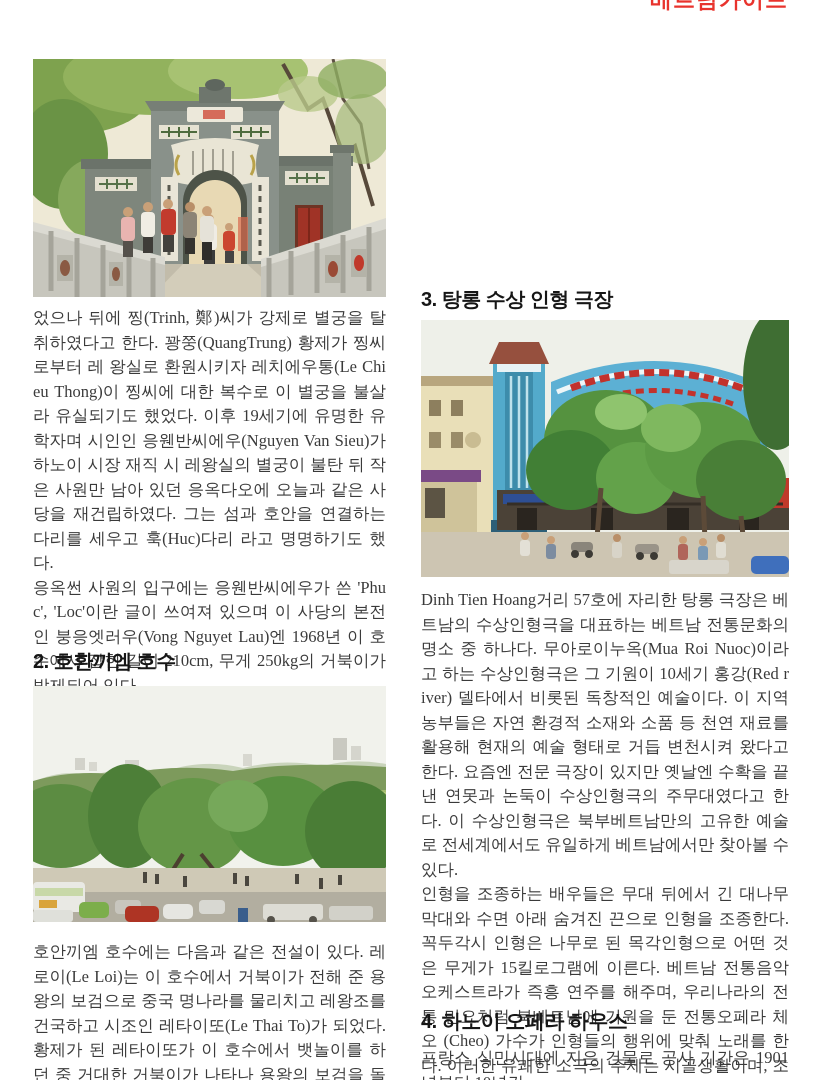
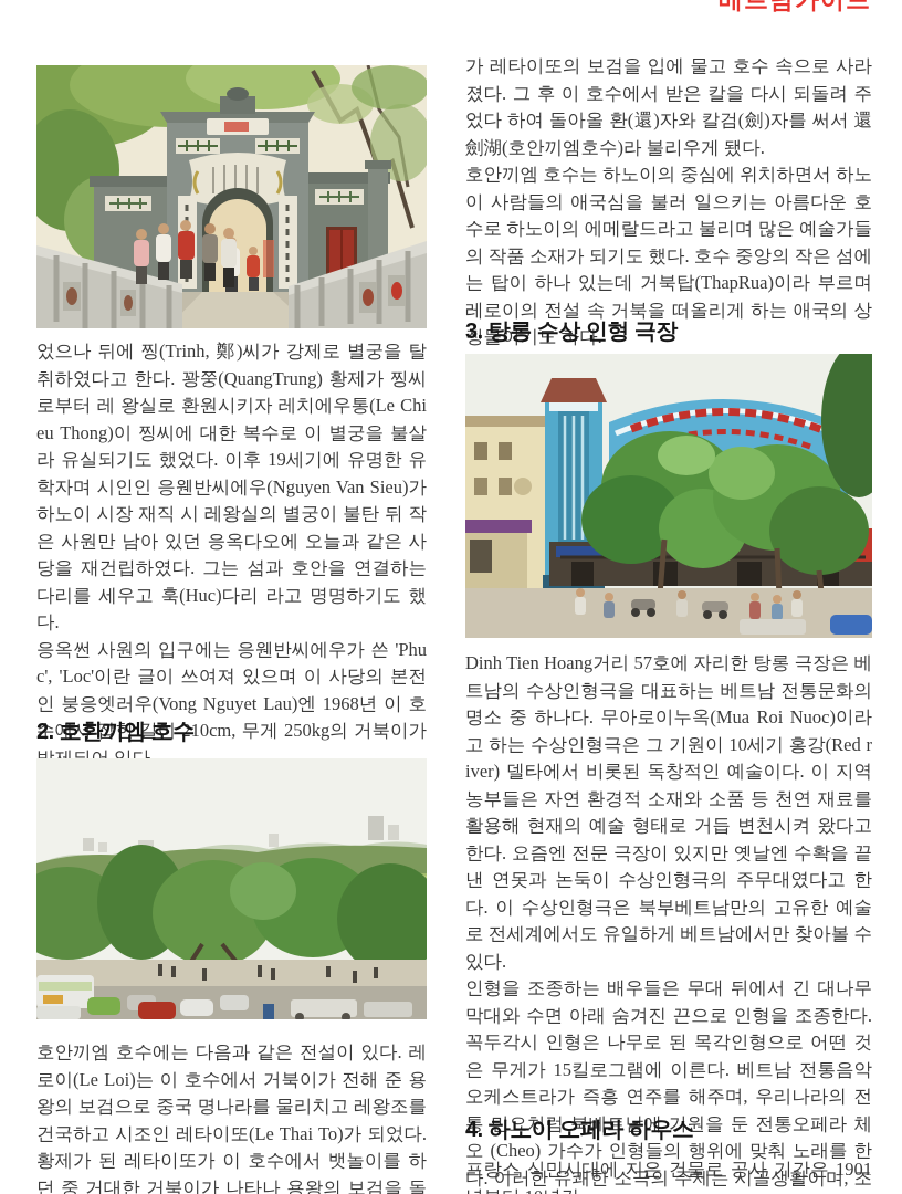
  었으나 뒤에 찡(Trinh, 鄭)씨가 강제로 별궁을 탈취하였다고 한다. 꽝쭝(QuangTrung) 황제가 찡씨로부터 레 왕실로 환원시키자 레치에우통(Le Chieu Thong)이 찡씨에 대한 복수로 이 별궁을 불살라 유실되기도 했었다. 이후 19세기에 유명한 유학자며 시인인 응웬반씨에우(Nguyen Van Sieu)가 하노이 시장 재직 시 레왕실의 별궁이 불탄 뒤 작은 사원만 남아 있던 응옥다오에 오늘과 같은 사당을 재건립하였다. 그는 섬과 호안을 연결하는 다리를 세우고 훅(Huc)다리 라고 명명하기도 했다.
  응옥썬 사원의 입구에는 응웬반씨에우가 쓴 'Phuc', 'Loc'이란 글이 쓰여져 있으며 이 사당의 본전인 붕응엣러우(Vong Nguyet Lau)엔 1968년 이 호수에서 잡힌 길이 210cm, 무게 250kg의 거북이가 박제되어 있다.
  2. 호환끼엠 호수
  호안끼엠 호수에는 다음과 같은 전설이 있다. 레로이(Le Loi)는 이 호수에서 거북이가 전해 준 용왕의 보검으로 중국 명나라를 물리치고 레왕조를 건국하고 시조인 레타이또(Le Thai To)가 되었다. 황제가 된 레타이또가 이 호수에서 뱃놀이를 하던 중 거대한 거북이가 나타나 용왕의 보검을 돌
+ 가 레타이또의 보검을 입에 물고 호수 속으로 사라졌다. 그 후 이 호수에서 받은 칼을 다시 되돌려 주었다 하여 돌아올 환(還)자와 칼검(劍)자를 써서 還劍湖(호안끼엠호수)라 불리우게 됐다.
+ 호안끼엠 호수는 하노이의 중심에 위치하면서 하노이 사람들의 애국심을 불러 일으키는 아름다운 호수로 하노이의 에메랄드라고 불리며 많은 예술가들의 작품 소재가 되기도 했다. 호수 중앙의 작은 섬에는 탑이 하나 있는데 거북탑(ThapRua)이라 부르며 레로이의 전설 속 거북을 떠올리게 하는 애국의 상징물이기도 하다.
  3. 탕롱 수상 인형 극장
  Dinh Tien Hoang거리 57호에 자리한 탕롱 극장은 베트남의 수상인형극을 대표하는 베트남 전통문화의 명소 중 하나다. 무아로이누옥(Mua Roi Nuoc)이라고 하는 수상인형극은 그 기원이 10세기 홍강(Red river) 델타에서 비롯된 독창적인 예술이다. 이 지역 농부들은 자연 환경적 소재와 소품 등 천연 재료를 활용해 현재의 예술 형태로 거듭 변천시켜 왔다고 한다. 요즘엔 전문 극장이 있지만 옛날엔 수확을 끝낸 연못과 논둑이 수상인형극의 주무대였다고 한다. 이 수상인형극은 북부베트남만의 고유한 예술로 전세계에서도 유일하게 베트남에서만 찾아볼 수 있다.
  인형을 조종하는 배우들은 무대 뒤에서 긴 대나무 막대와 수면 아래 숨겨진 끈으로 인형을 조종한다. 꼭두각시 인형은 나무로 된 목각인형으로 어떤 것은 무게가 15킬로그램에 이른다. 베트남 전통음악 오케스트라가 즉흥 연주를 해주며, 우리나라의 전통 민요처럼 북베트남에 기원을 둔 전통오페라 체오 (Cheo) 가수가 인형들의 행위에 맞춰 노래를 한다. 이러한 유쾌한 소극의 주제는 시골생활이며, 조
  4. 하노이 오페라 하우스
  프랑스 식민시대에 지은 건물로 공사 기간은 1901
